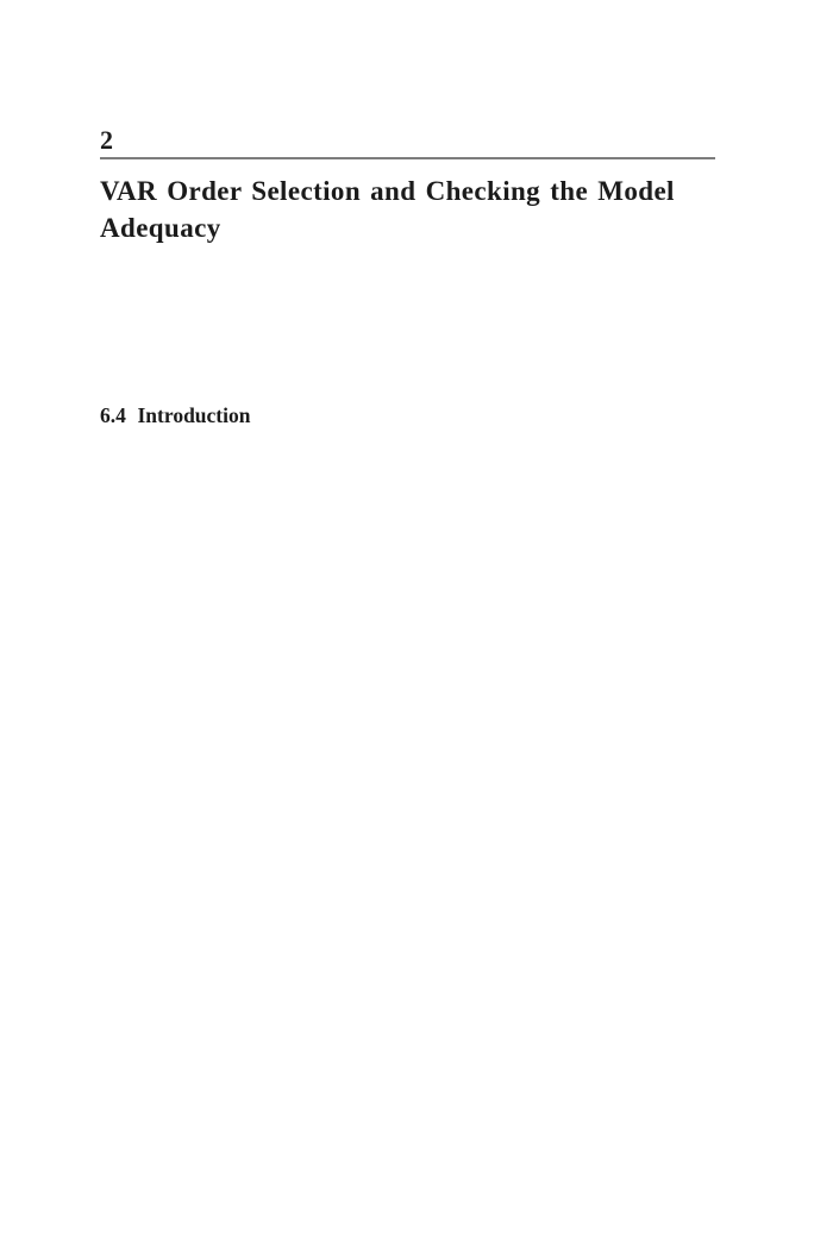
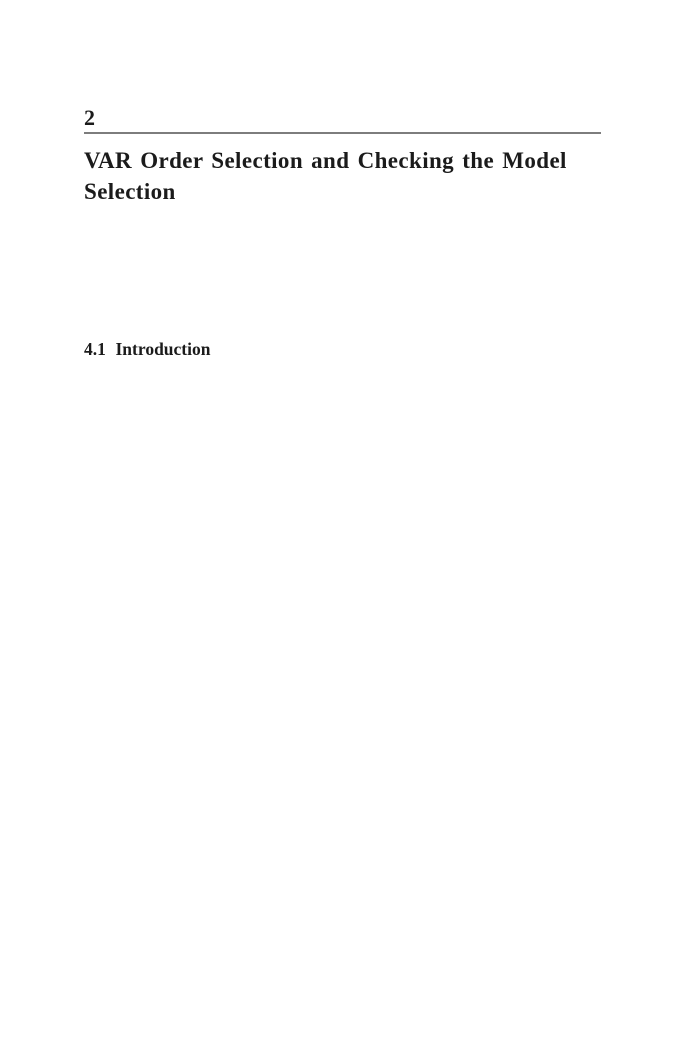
  2
- VAR Order Selection and Checking the Model Adequacy
+ VAR Order Selection and Checking the Model Selection
- 6.4 Introduction
+ 4.1 Introduction
